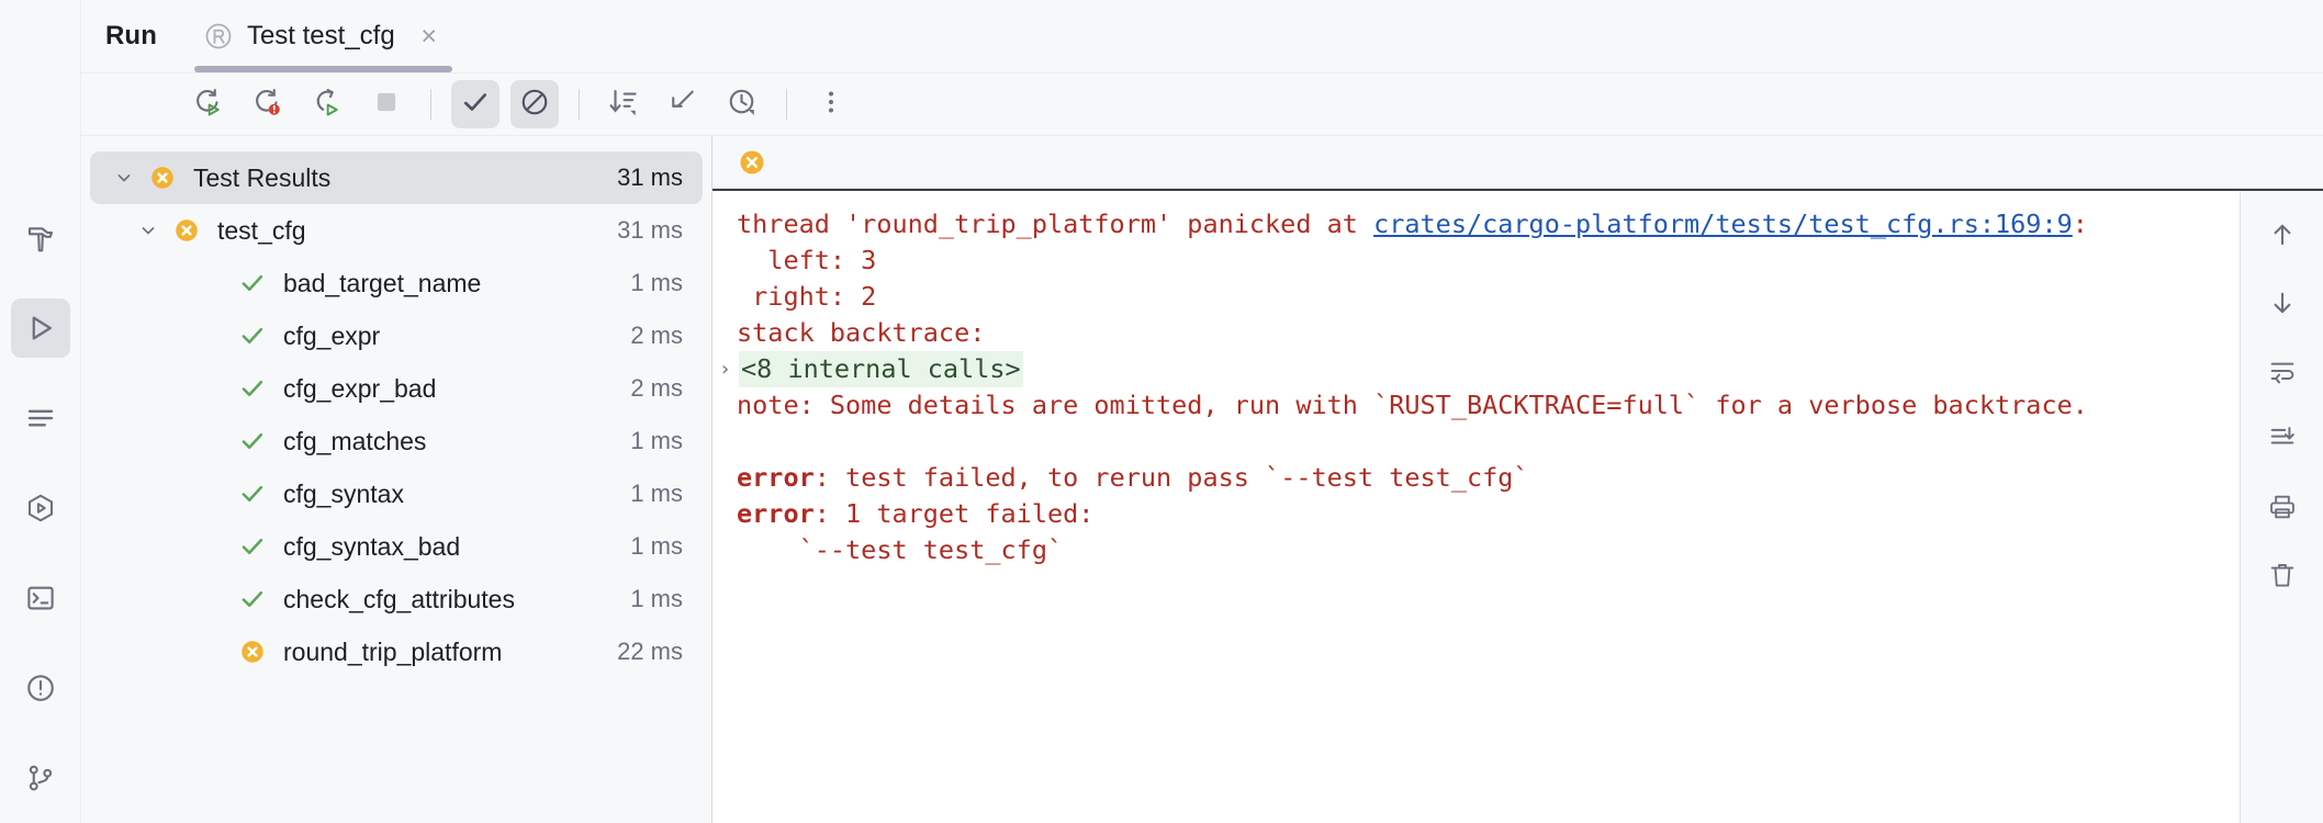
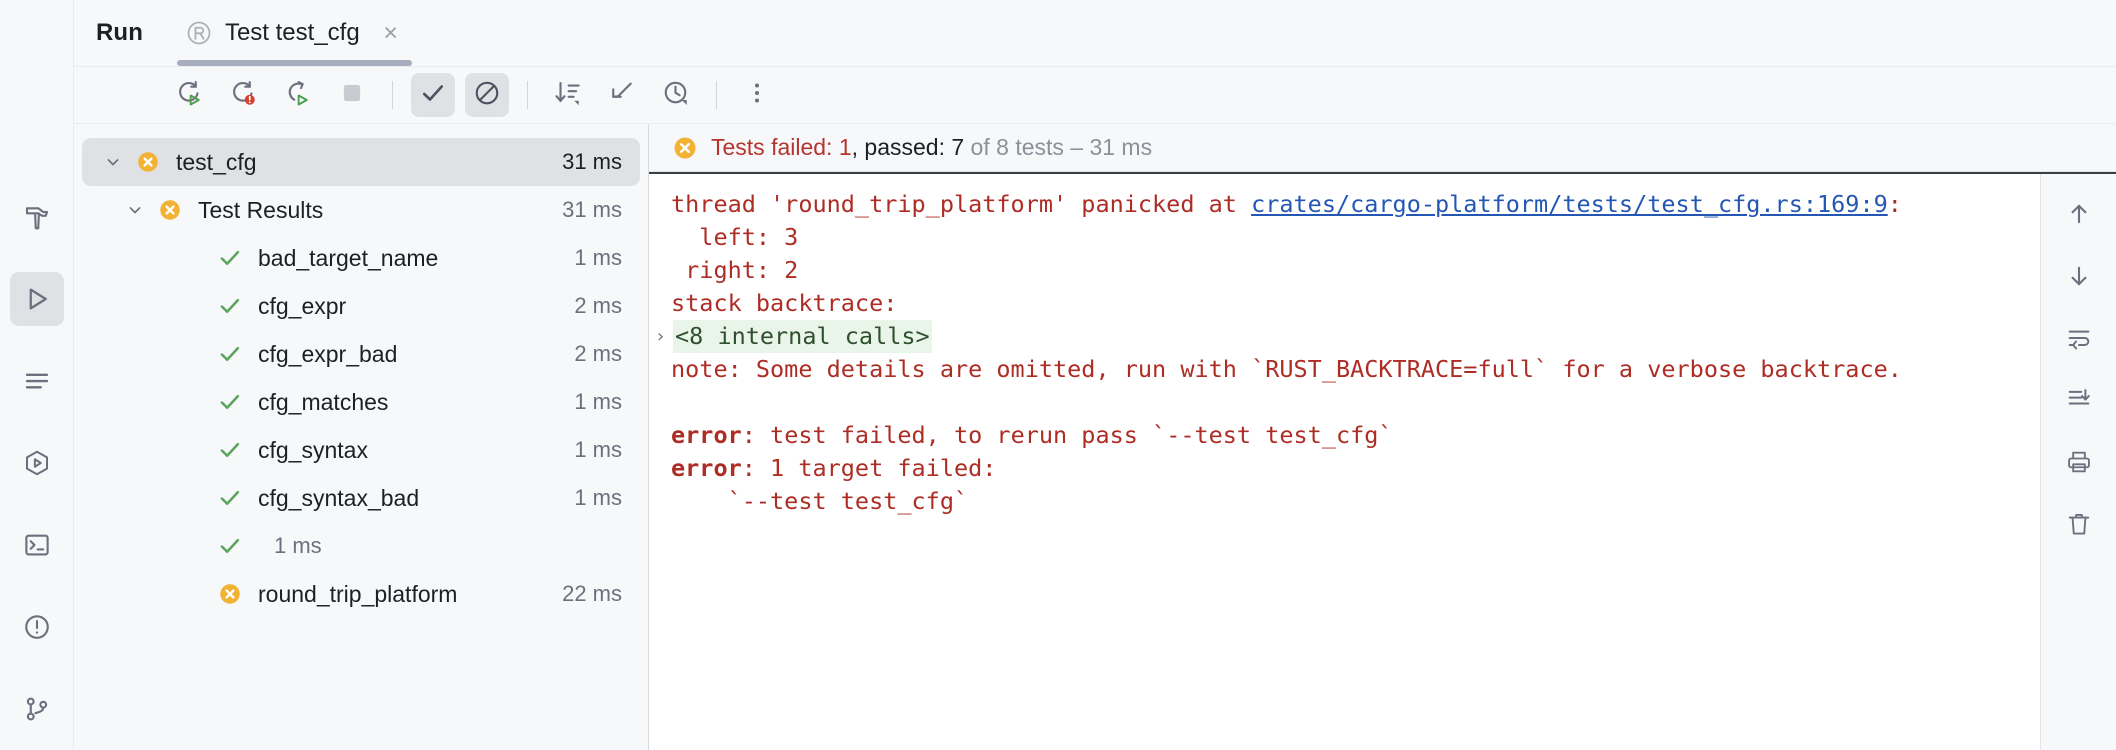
  Run
  Test test_cfg
  ×
- Test Results
+ test_cfg
  31 ms
- test_cfg
+ Test Results
  31 ms
  bad_target_name
  1 ms
  cfg_expr
  2 ms
  cfg_expr_bad
  2 ms
  cfg_matches
  1 ms
  cfg_syntax
  1 ms
  cfg_syntax_bad
  1 ms
- check_cfg_attributes
  1 ms
  round_trip_platform
  22 ms
+ Tests failed: 1, passed: 7 of 8 tests – 31 ms
  thread 'round_trip_platform' panicked at
  crates/cargo-platform/tests/test_cfg.rs:169:9
  :
  left: 3
  right: 2
  stack backtrace:
  ›
  <8 internal calls>
  note: Some details are omitted, run with `RUST_BACKTRACE=full` for a verbose backtrace.
  error
  : test failed, to rerun pass `--test test_cfg`
  error
  : 1 target failed:
  `--test test_cfg`
